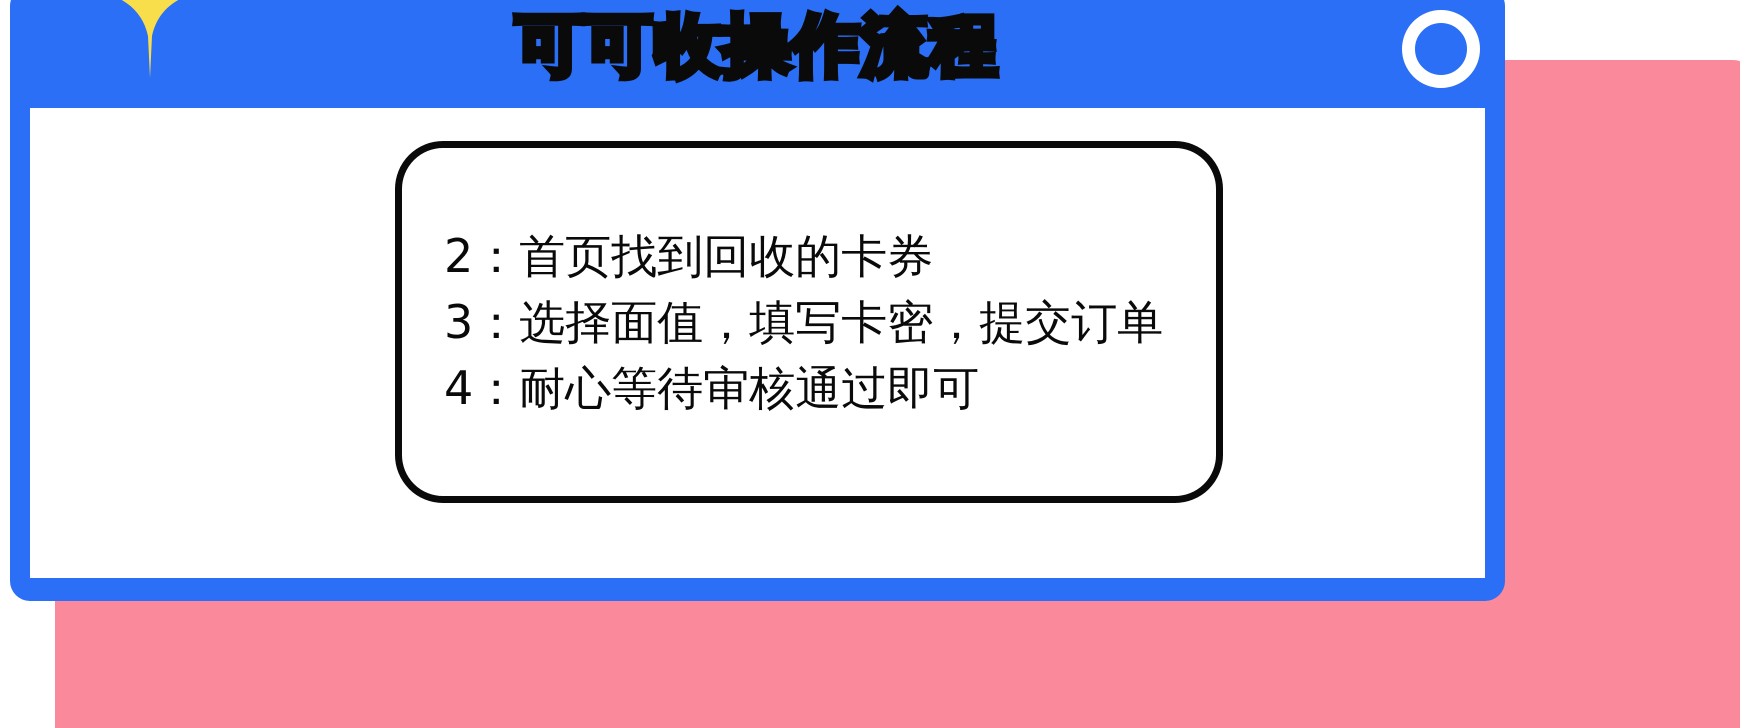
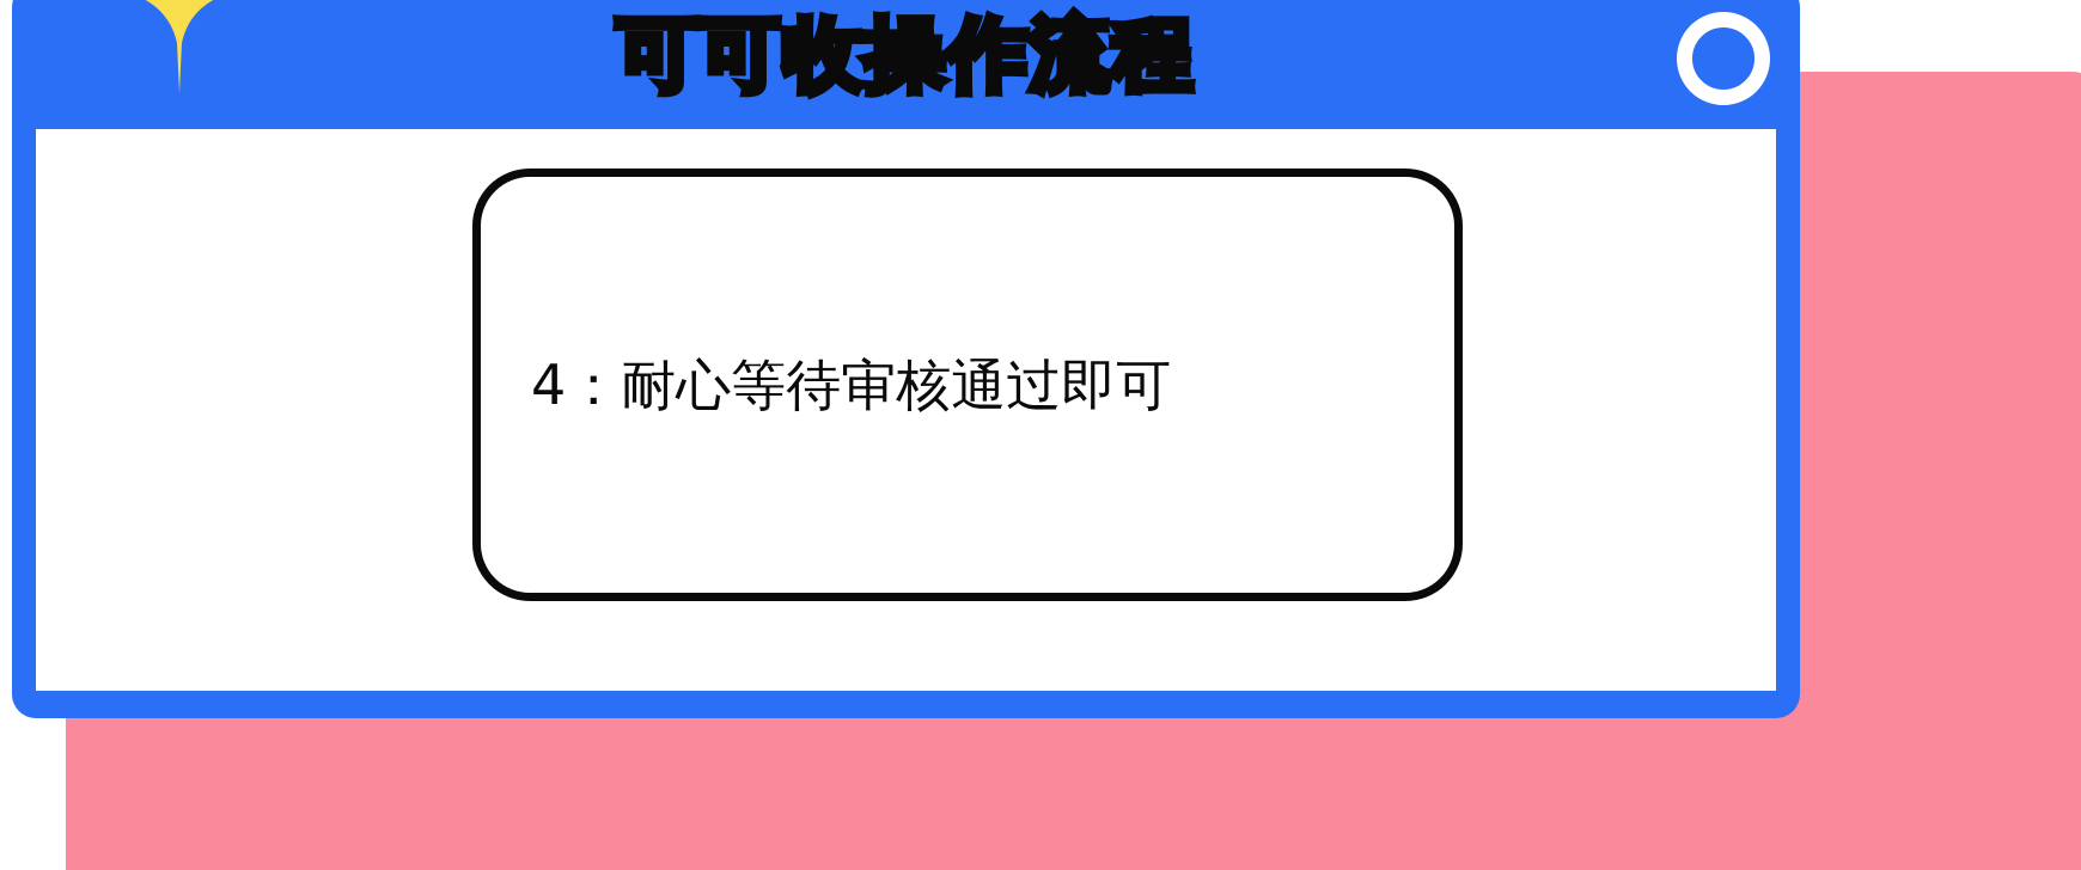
  可可收操作流程
- 2：首页找到回收的卡券
- 3：选择面值，填写卡密，提交订单
  4：耐心等待审核通过即可
